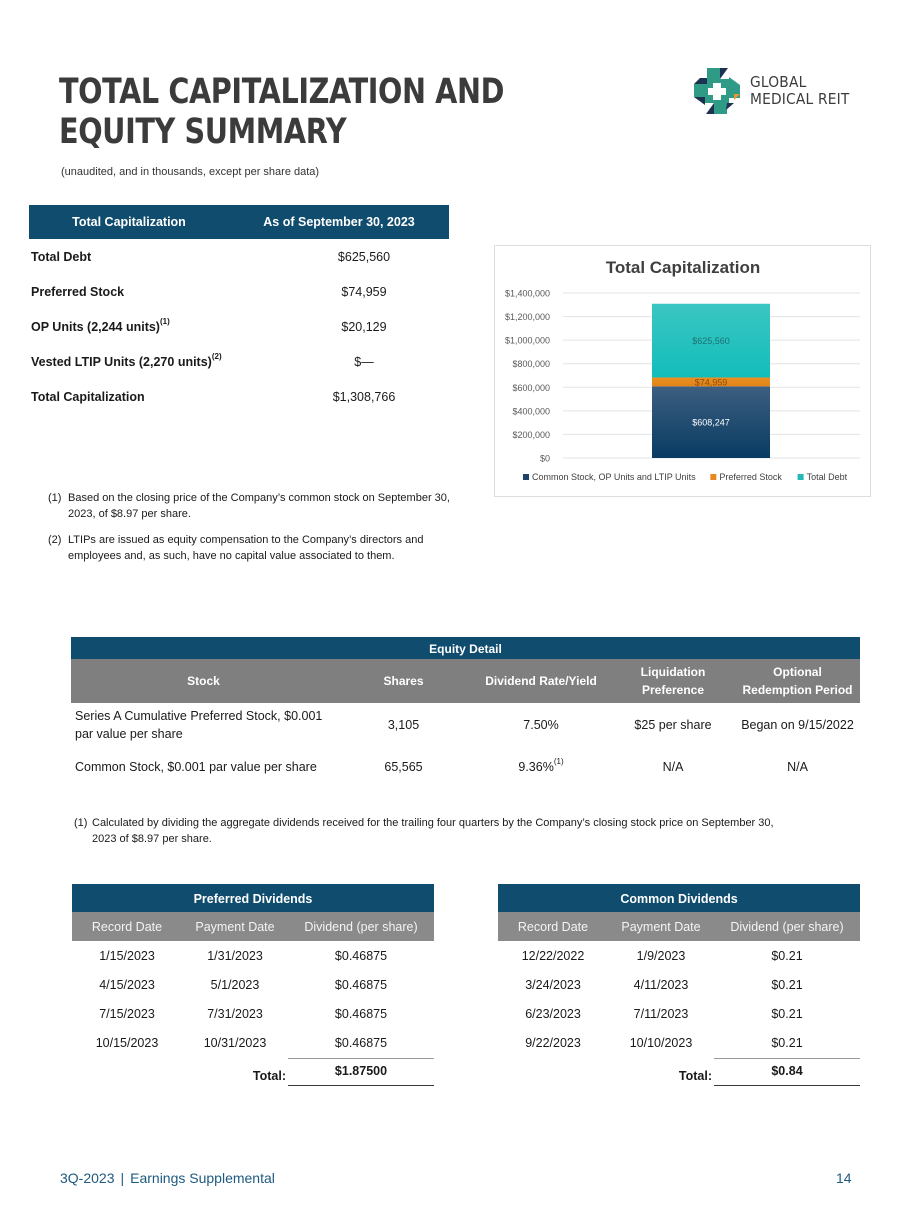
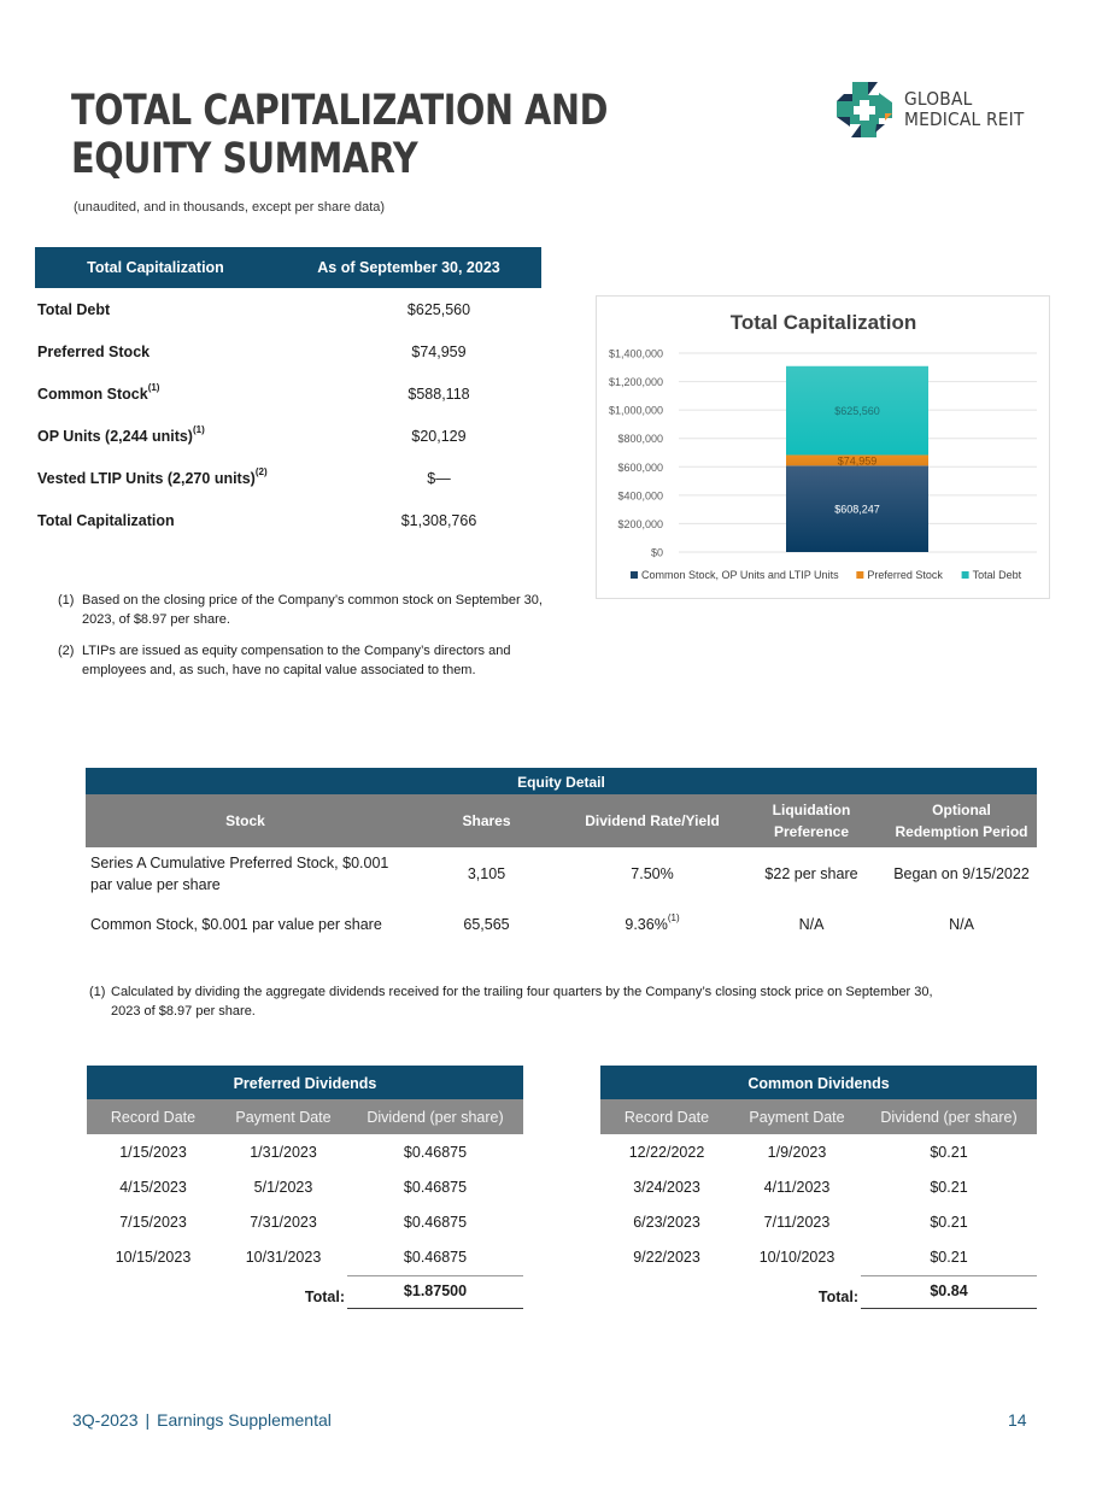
  TOTAL CAPITALIZATION AND
  EQUITY SUMMARY
  (unaudited, and in thousands, except per share data)
  GLOBAL
  MEDICAL REIT
  Total Capitalization
  As of September 30, 2023
  Total Debt
  $625,560
  Preferred Stock
  $74,959
+ Common Stock(1)
+ $588,118
  OP Units (2,244 units)(1)
  $20,129
  Vested LTIP Units (2,270 units)(2)
  $—
  Total Capitalization
  $1,308,766
  (1)
  Based on the closing price of the Company’s common stock on September 30, 2023, of $8.97 per share.
  (2)
  LTIPs are issued as equity compensation to the Company’s directors and employees and, as such, have no capital value associated to them.
  Total Capitalization
  $0
  $200,000
  $400,000
  $600,000
  $800,000
  $1,000,000
  $1,200,000
  $1,400,000
  $608,247
  $74,959
  $625,560
  Common Stock, OP Units and LTIP Units
  Preferred Stock
  Total Debt
  Equity Detail
  Stock
  Shares
  Dividend Rate/Yield
  Liquidation
  Preference
  Optional
  Redemption Period
  Series A Cumulative Preferred Stock, $0.001
  par value per share
  3,105
  7.50%
- $25 per share
+ $22 per share
  Began on 9/15/2022
  Common Stock, $0.001 par value per share
  65,565
  9.36%(1)
  N/A
  N/A
  (1)
  Calculated by dividing the aggregate dividends received for the trailing four quarters by the Company’s closing stock price on September 30, 2023 of $8.97 per share.
  Preferred Dividends
  Record Date
  Payment Date
  Dividend (per share)
  1/15/2023
  1/31/2023
  $0.46875
  4/15/2023
  5/1/2023
  $0.46875
  7/15/2023
  7/31/2023
  $0.46875
  10/15/2023
  10/31/2023
  $0.46875
  Total:
  $1.87500
  Common Dividends
  Record Date
  Payment Date
  Dividend (per share)
  12/22/2022
  1/9/2023
  $0.21
  3/24/2023
  4/11/2023
  $0.21
  6/23/2023
  7/11/2023
  $0.21
  9/22/2023
  10/10/2023
  $0.21
  Total:
  $0.84
  3Q-2023 | Earnings Supplemental
  14
